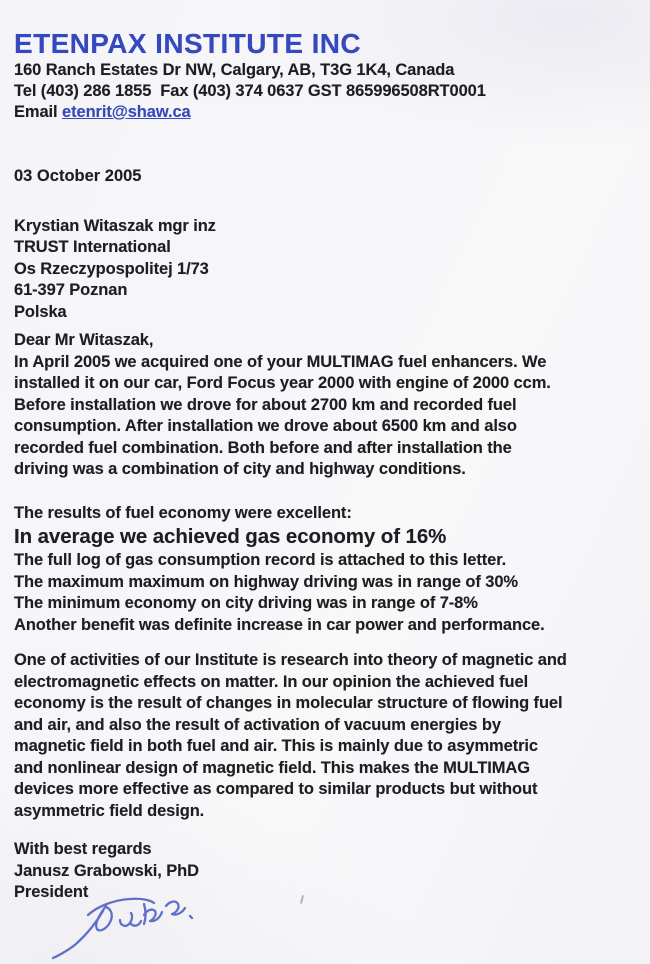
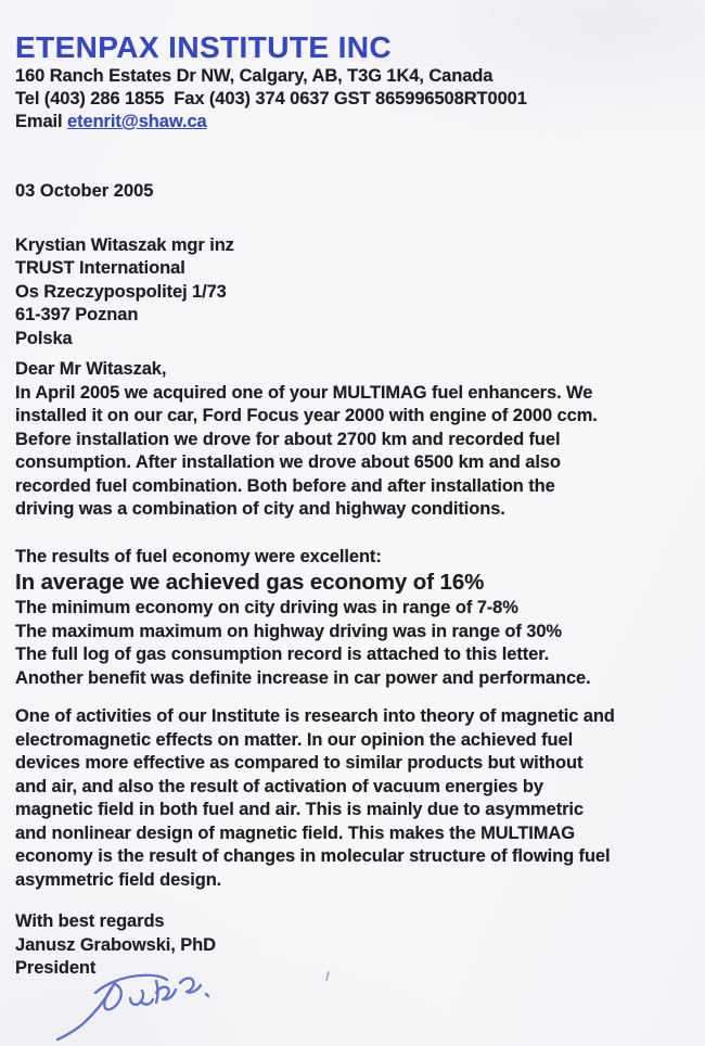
  ETENPAX INSTITUTE INC
  160 Ranch Estates Dr NW, Calgary, AB, T3G 1K4, Canada
  Tel (403) 286 1855 Fax (403) 374 0637 GST 865996508RT0001
  Email etenrit@shaw.ca
  03 October 2005
  Krystian Witaszak mgr inz
  TRUST International
  Os Rzeczypospolitej 1/73
  61-397 Poznan
  Polska
  Dear Mr Witaszak,
  In April 2005 we acquired one of your MULTIMAG fuel enhancers. We
  installed it on our car, Ford Focus year 2000 with engine of 2000 ccm.
  Before installation we drove for about 2700 km and recorded fuel
  consumption. After installation we drove about 6500 km and also
  recorded fuel combination. Both before and after installation the
  driving was a combination of city and highway conditions.
  The results of fuel economy were excellent:
  In average we achieved gas economy of 16%
- The full log of gas consumption record is attached to this letter.
+ The minimum economy on city driving was in range of 7-8%
  The maximum maximum on highway driving was in range of 30%
- The minimum economy on city driving was in range of 7-8%
+ The full log of gas consumption record is attached to this letter.
  Another benefit was definite increase in car power and performance.
  One of activities of our Institute is research into theory of magnetic and
  electromagnetic effects on matter. In our opinion the achieved fuel
- economy is the result of changes in molecular structure of flowing fuel
+ devices more effective as compared to similar products but without
  and air, and also the result of activation of vacuum energies by
  magnetic field in both fuel and air. This is mainly due to asymmetric
  and nonlinear design of magnetic field. This makes the MULTIMAG
- devices more effective as compared to similar products but without
+ economy is the result of changes in molecular structure of flowing fuel
  asymmetric field design.
  With best regards
  Janusz Grabowski, PhD
  President
